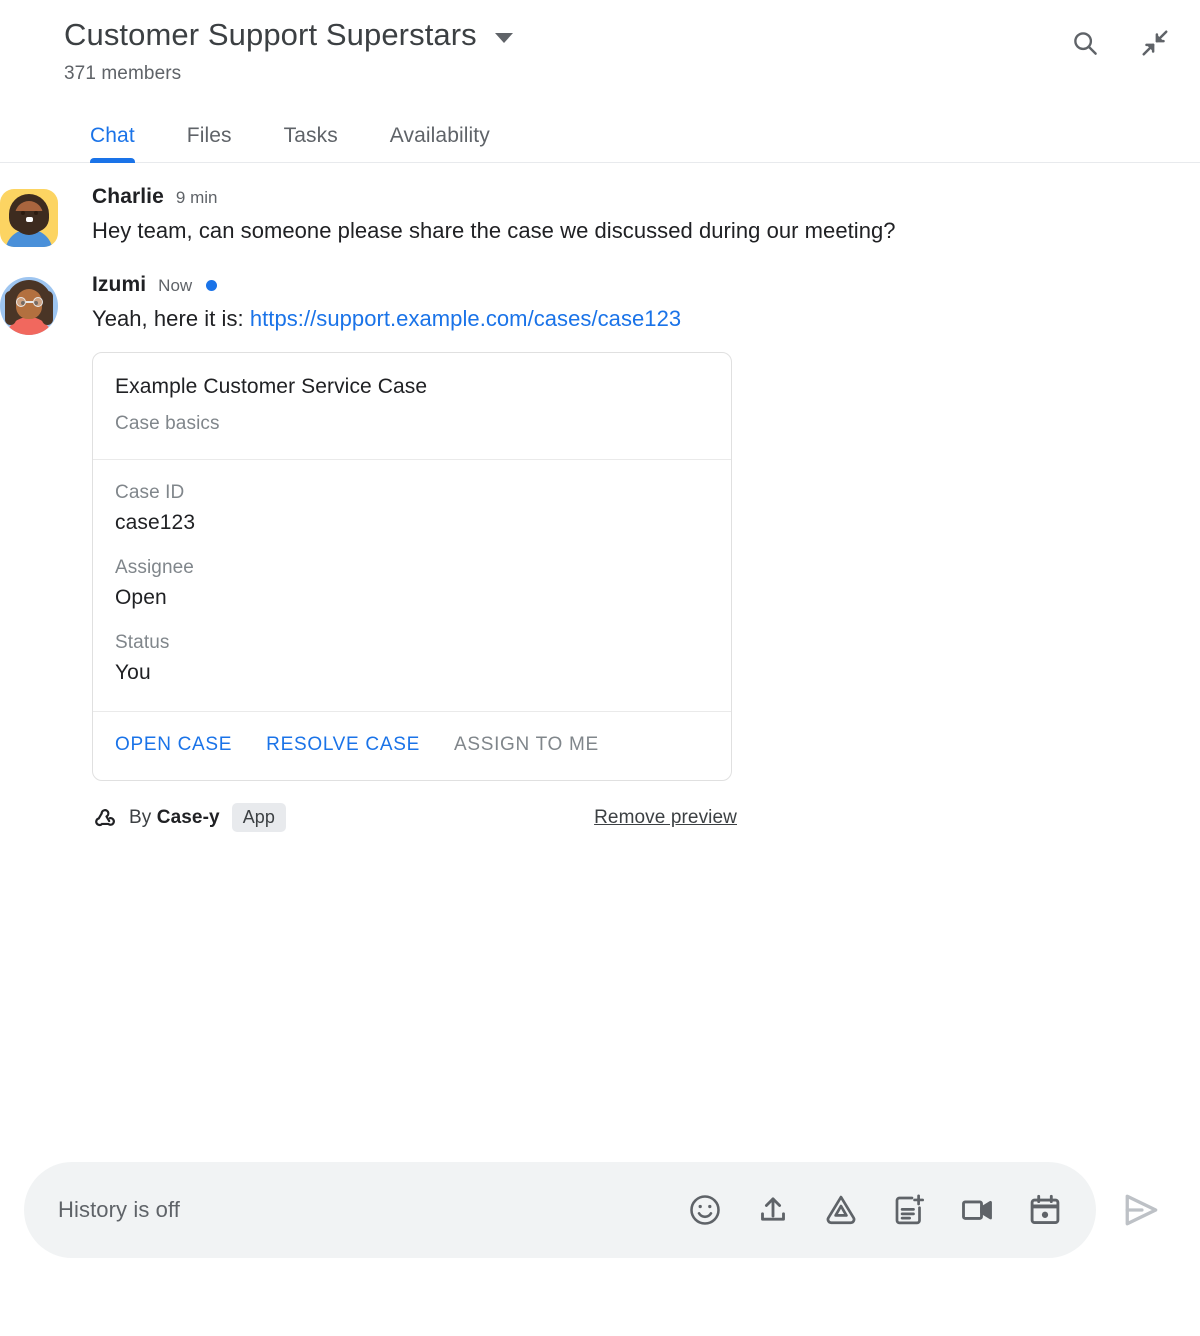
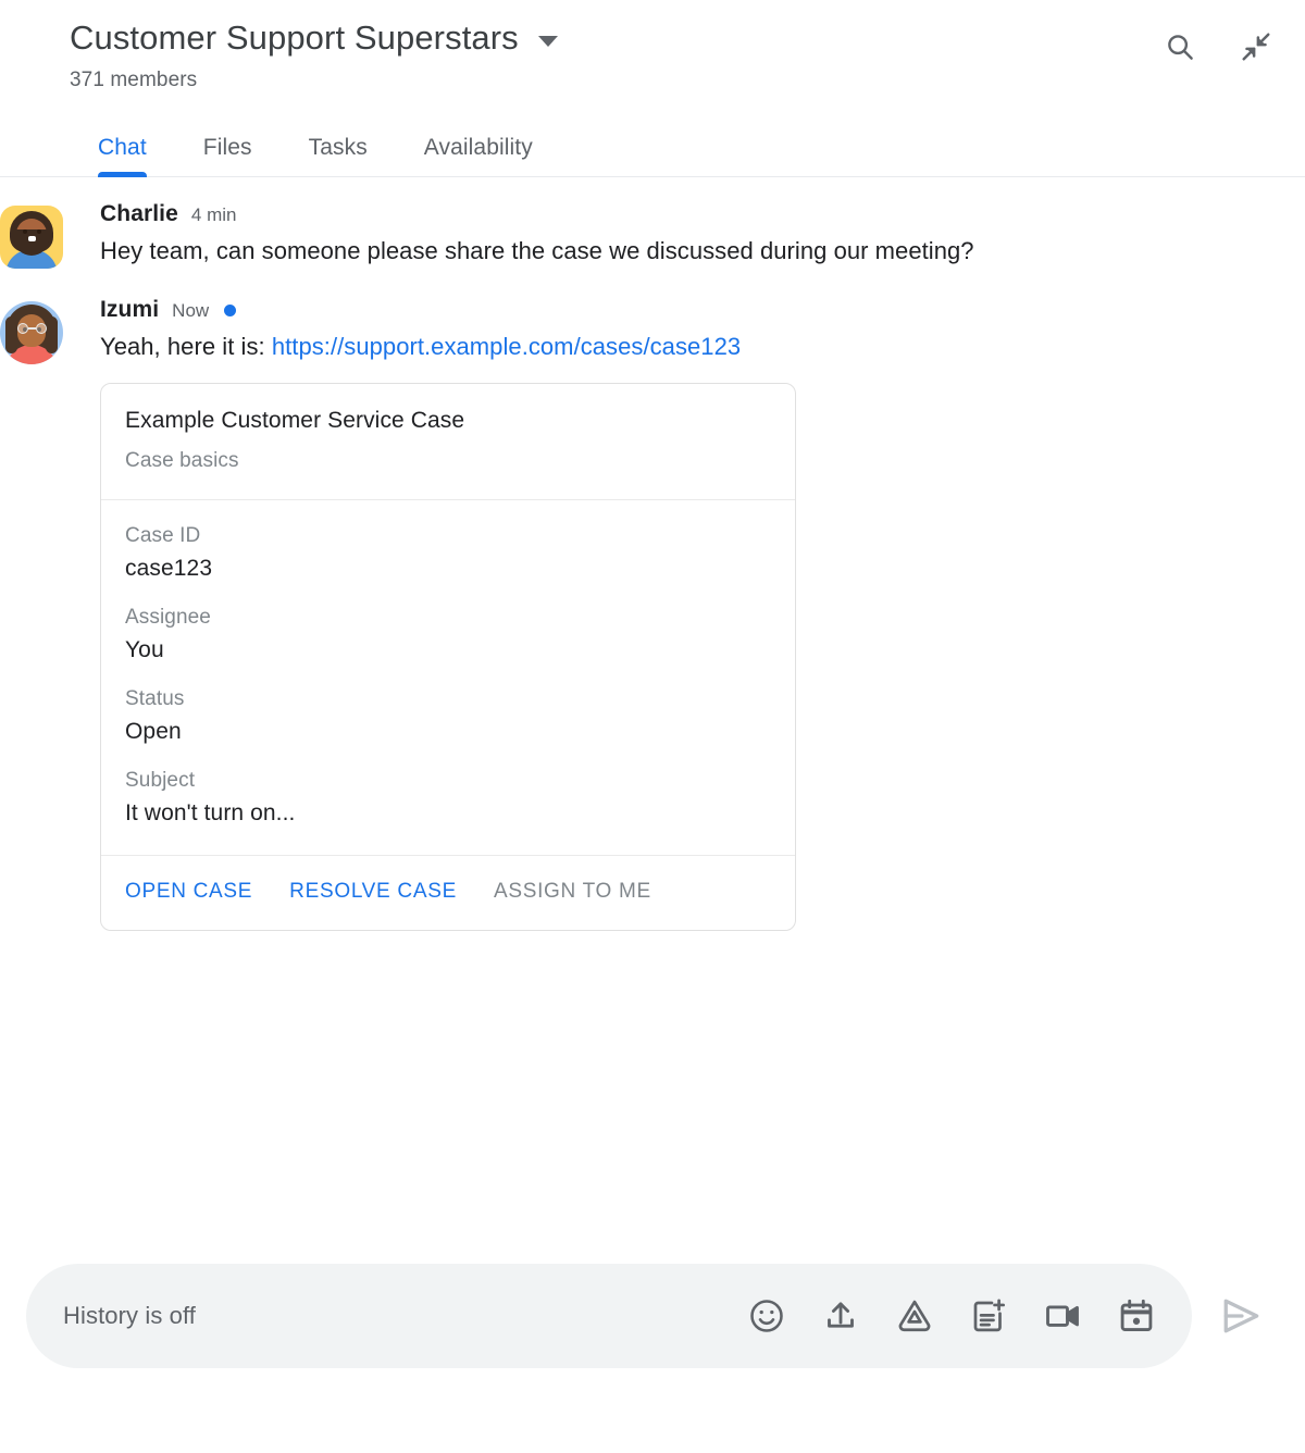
  Customer Support Superstars
  371 members
  Chat
  Files
  Tasks
  Availability
  Charlie
- 9 min
+ 4 min
  Hey team, can someone please share the case we discussed during our meeting?
  Izumi
  Now
  Yeah, here it is: https://support.example.com/cases/case123
  Example Customer Service Case
  Case basics
  Case ID
  case123
  Assignee
- Open
+ You
  Status
- You
+ Open
+ Subject
+ It won't turn on...
  OPEN CASE
  RESOLVE CASE
  ASSIGN TO ME
- By Case-y
- App
- Remove preview
  History is off
